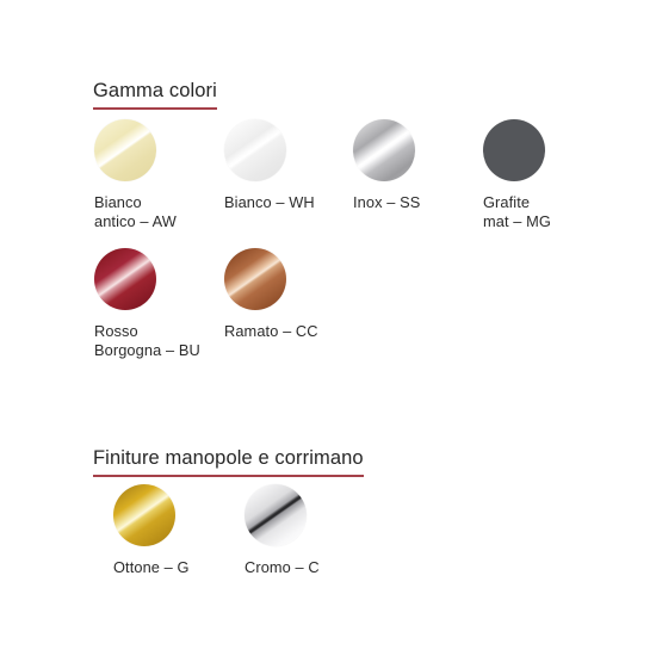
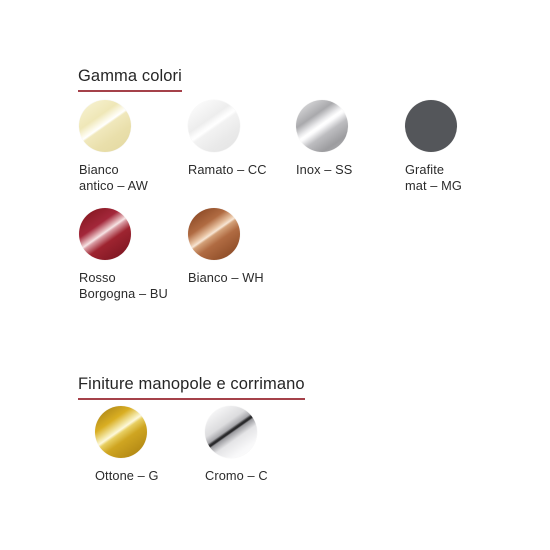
  Gamma colori
  Bianco
  antico – AW
- Bianco – WH
+ Ramato – CC
  Inox – SS
  Grafite
  mat – MG
  Rosso
  Borgogna – BU
- Ramato – CC
+ Bianco – WH
  Finiture manopole e corrimano
  Ottone – G
  Cromo – C
